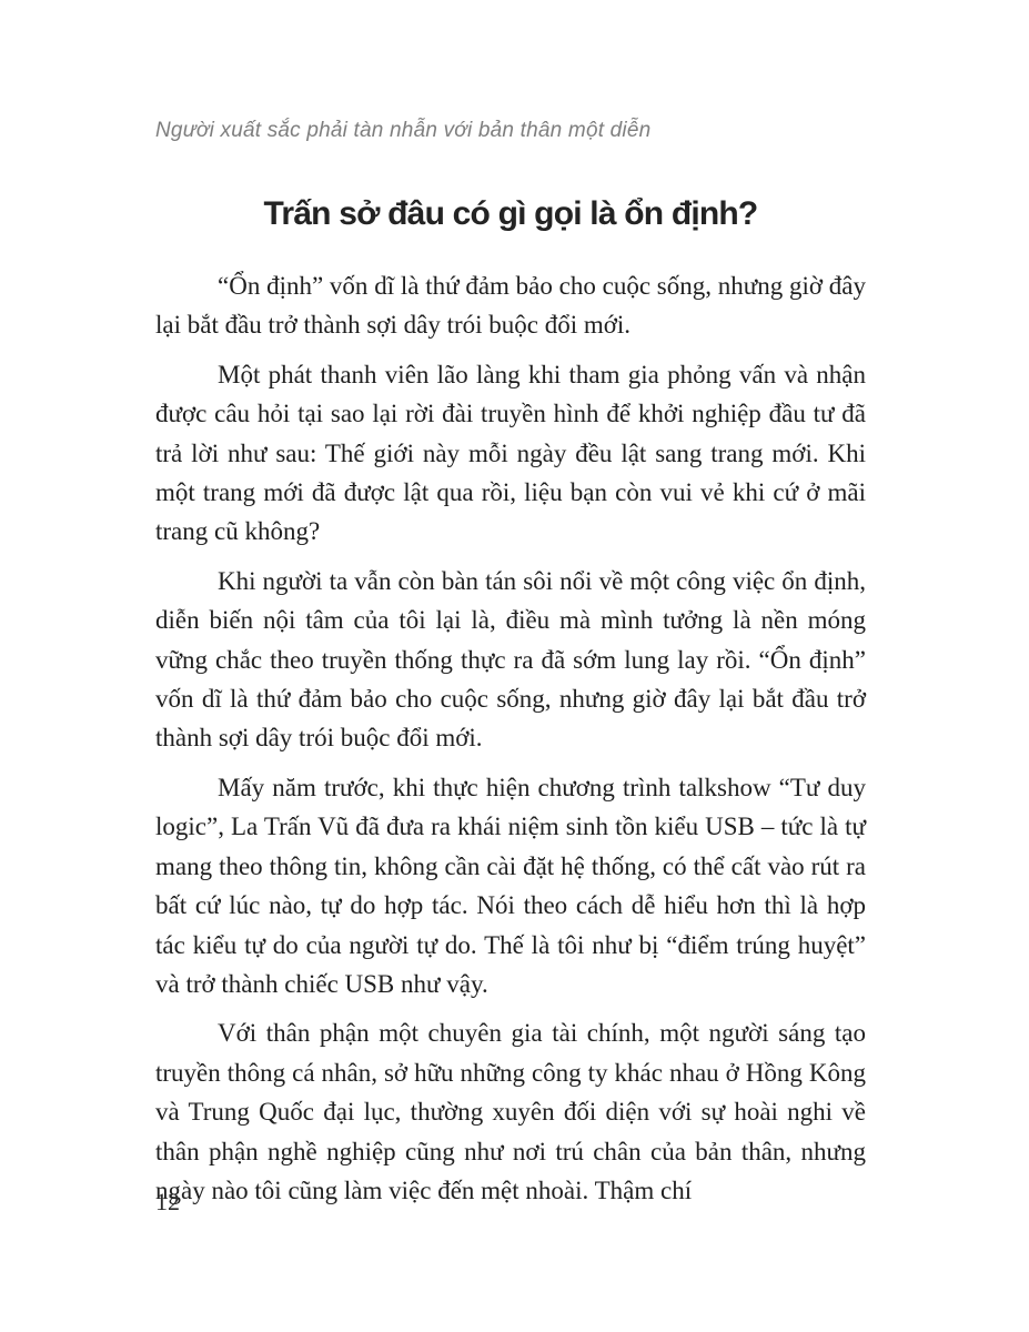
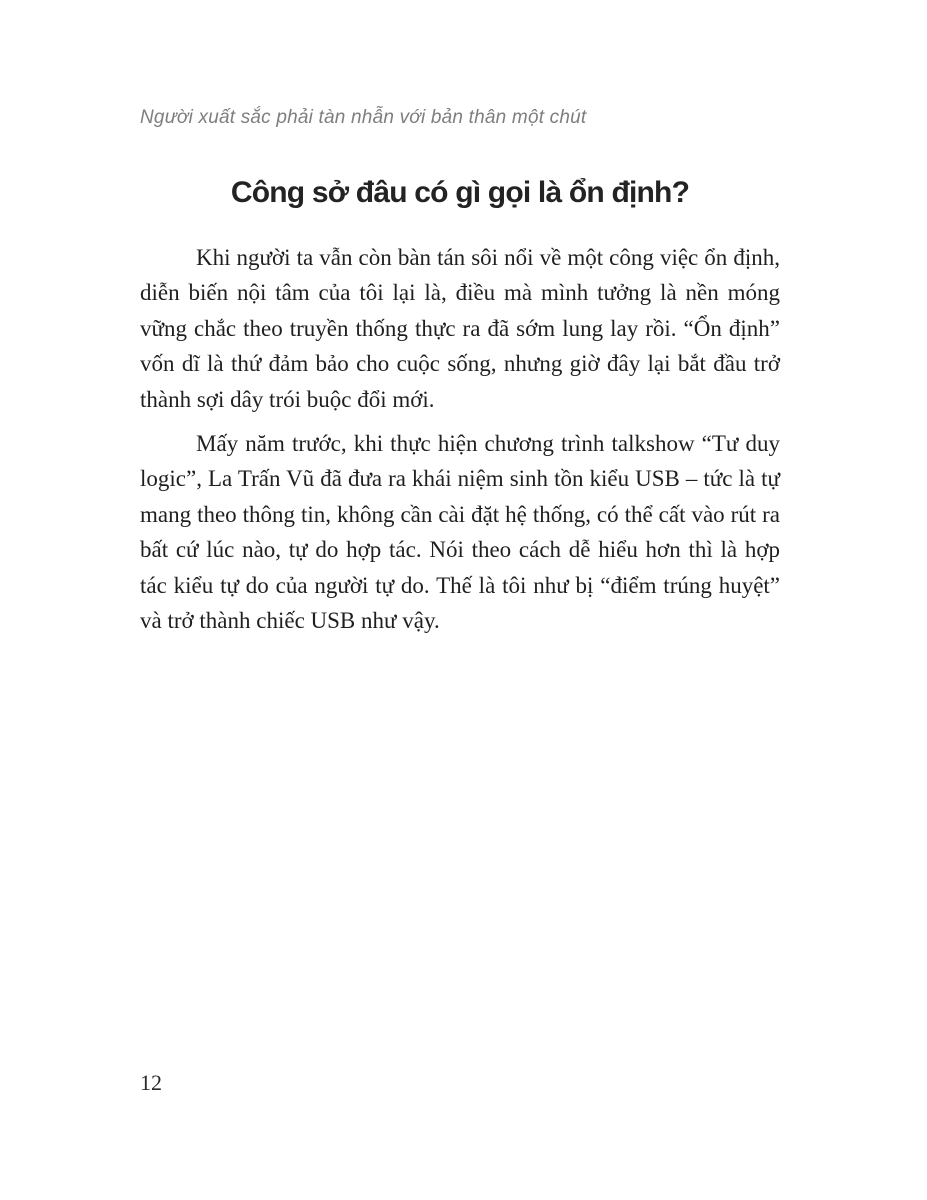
- Người xuất sắc phải tàn nhẫn với bản thân một diễn
+ Người xuất sắc phải tàn nhẫn với bản thân một chút
- Trấn sở đâu có gì gọi là ổn định?
+ Công sở đâu có gì gọi là ổn định?
- “Ổn định” vốn dĩ là thứ đảm bảo cho cuộc sống, nhưng giờ đây lại bắt đầu trở thành sợi dây trói buộc đổi mới.
- Một phát thanh viên lão làng khi tham gia phỏng vấn và nhận được câu hỏi tại sao lại rời đài truyền hình để khởi nghiệp đầu tư đã trả lời như sau: Thế giới này mỗi ngày đều lật sang trang mới. Khi một trang mới đã được lật qua rồi, liệu bạn còn vui vẻ khi cứ ở mãi trang cũ không?
  Khi người ta vẫn còn bàn tán sôi nổi về một công việc ổn định, diễn biến nội tâm của tôi lại là, điều mà mình tưởng là nền móng vững chắc theo truyền thống thực ra đã sớm lung lay rồi. “Ổn định” vốn dĩ là thứ đảm bảo cho cuộc sống, nhưng giờ đây lại bắt đầu trở thành sợi dây trói buộc đổi mới.
  Mấy năm trước, khi thực hiện chương trình talkshow “Tư duy logic”, La Trấn Vũ đã đưa ra khái niệm sinh tồn kiểu USB – tức là tự mang theo thông tin, không cần cài đặt hệ thống, có thể cất vào rút ra bất cứ lúc nào, tự do hợp tác. Nói theo cách dễ hiểu hơn thì là hợp tác kiểu tự do của người tự do. Thế là tôi như bị “điểm trúng huyệt” và trở thành chiếc USB như vậy.
- Với thân phận một chuyên gia tài chính, một người sáng tạo truyền thông cá nhân, sở hữu những công ty khác nhau ở Hồng Kông và Trung Quốc đại lục, thường xuyên đối diện với sự hoài nghi về thân phận nghề nghiệp cũng như nơi trú chân của bản thân, nhưng ngày nào tôi cũng làm việc đến mệt nhoài. Thậm chí
  12
